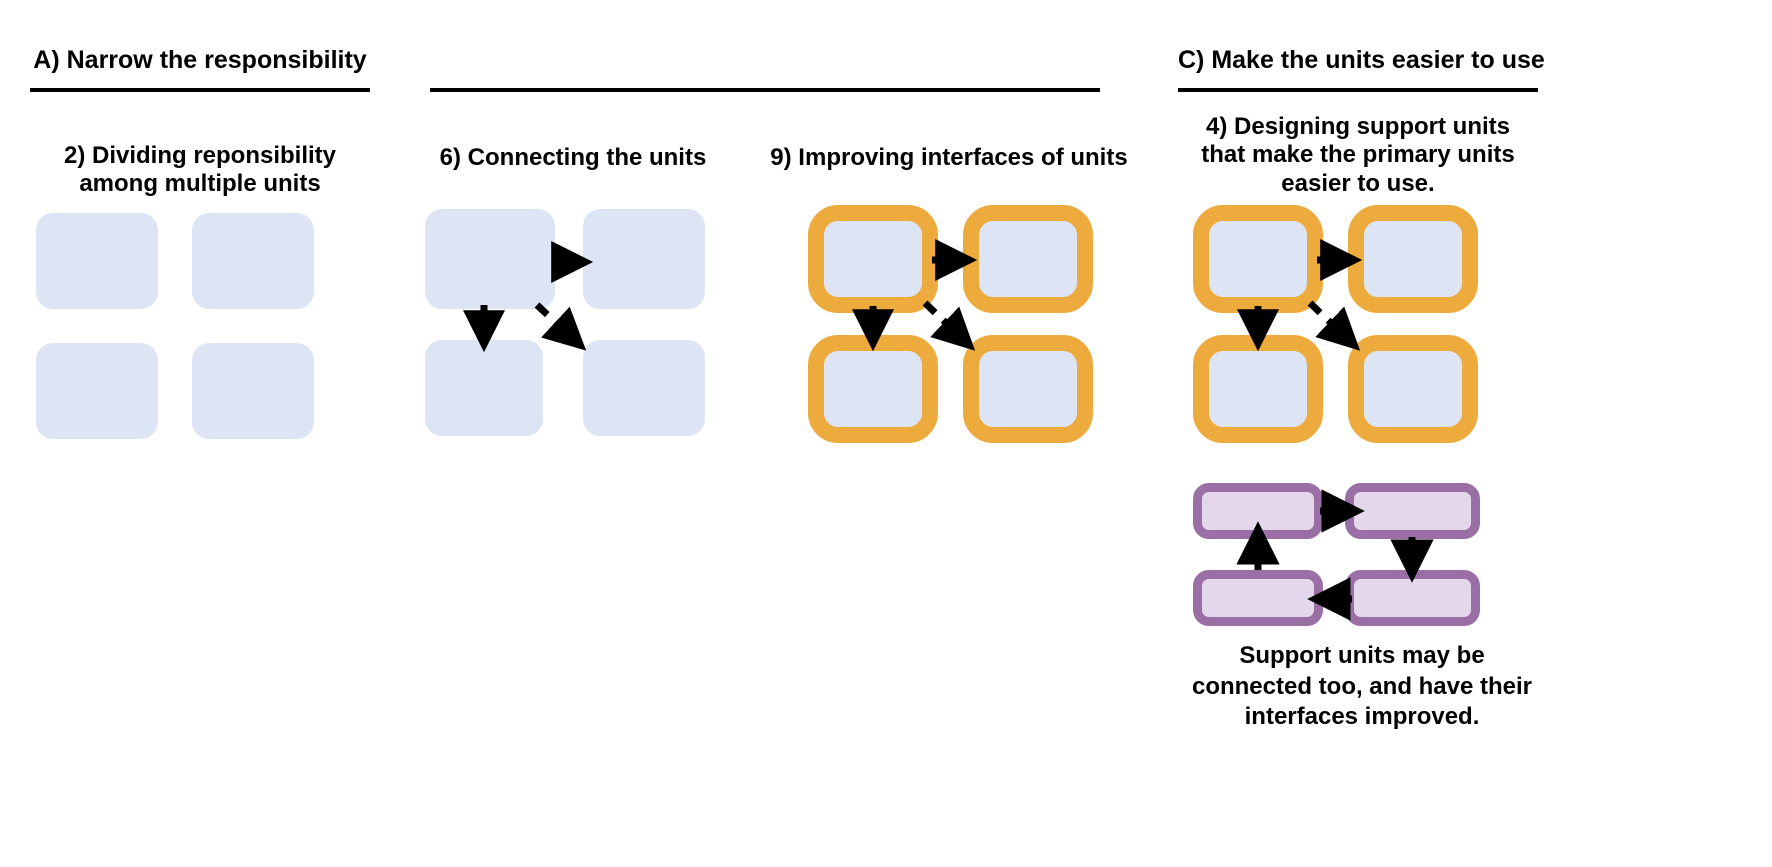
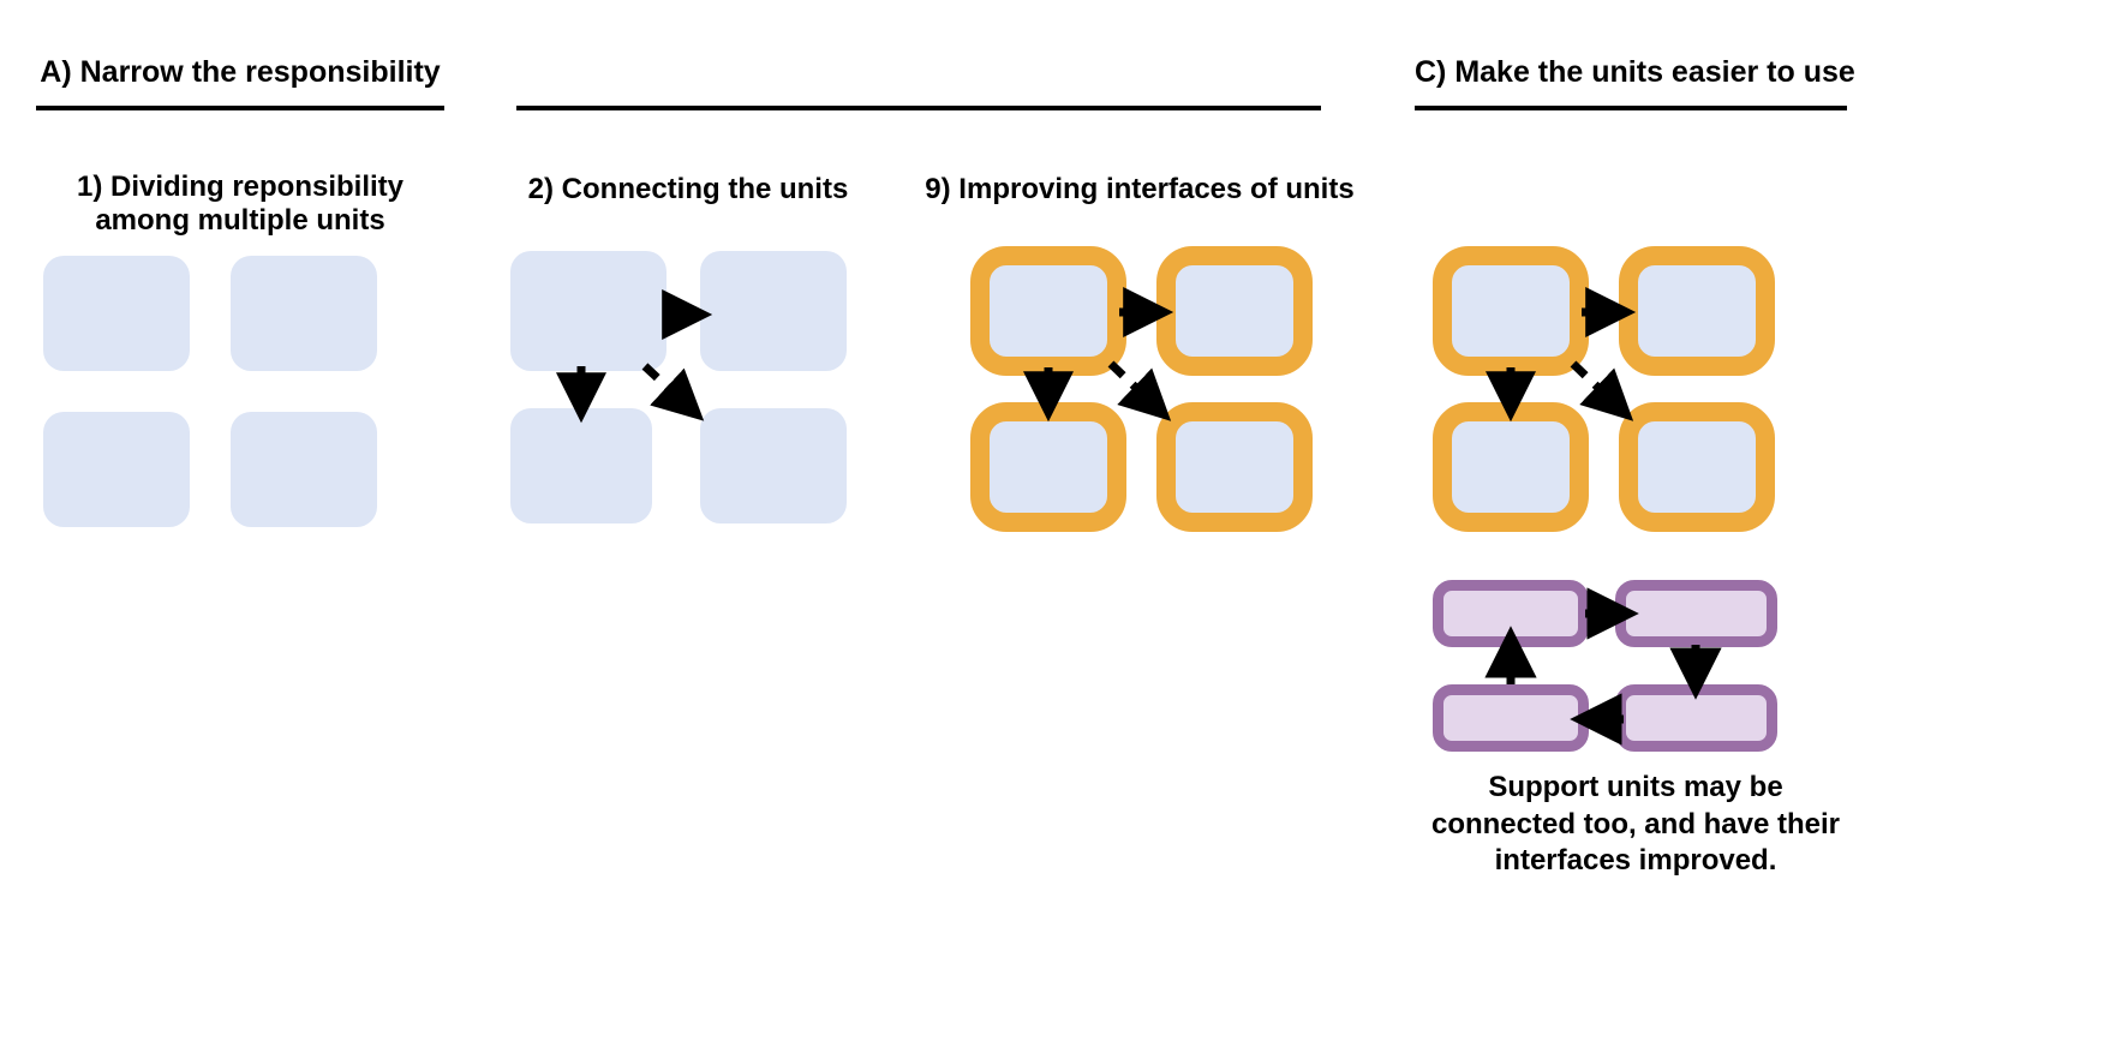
  A) Narrow the responsibility
  C) Make the units easier to use
- 2) Dividing reponsibility among multiple units
+ 1) Dividing reponsibility among multiple units
- 6) Connecting the units
+ 2) Connecting the units
  9) Improving interfaces of units
- 4) Designing support units that make the primary units easier to use.
  Support units may be connected too, and have their interfaces improved.
